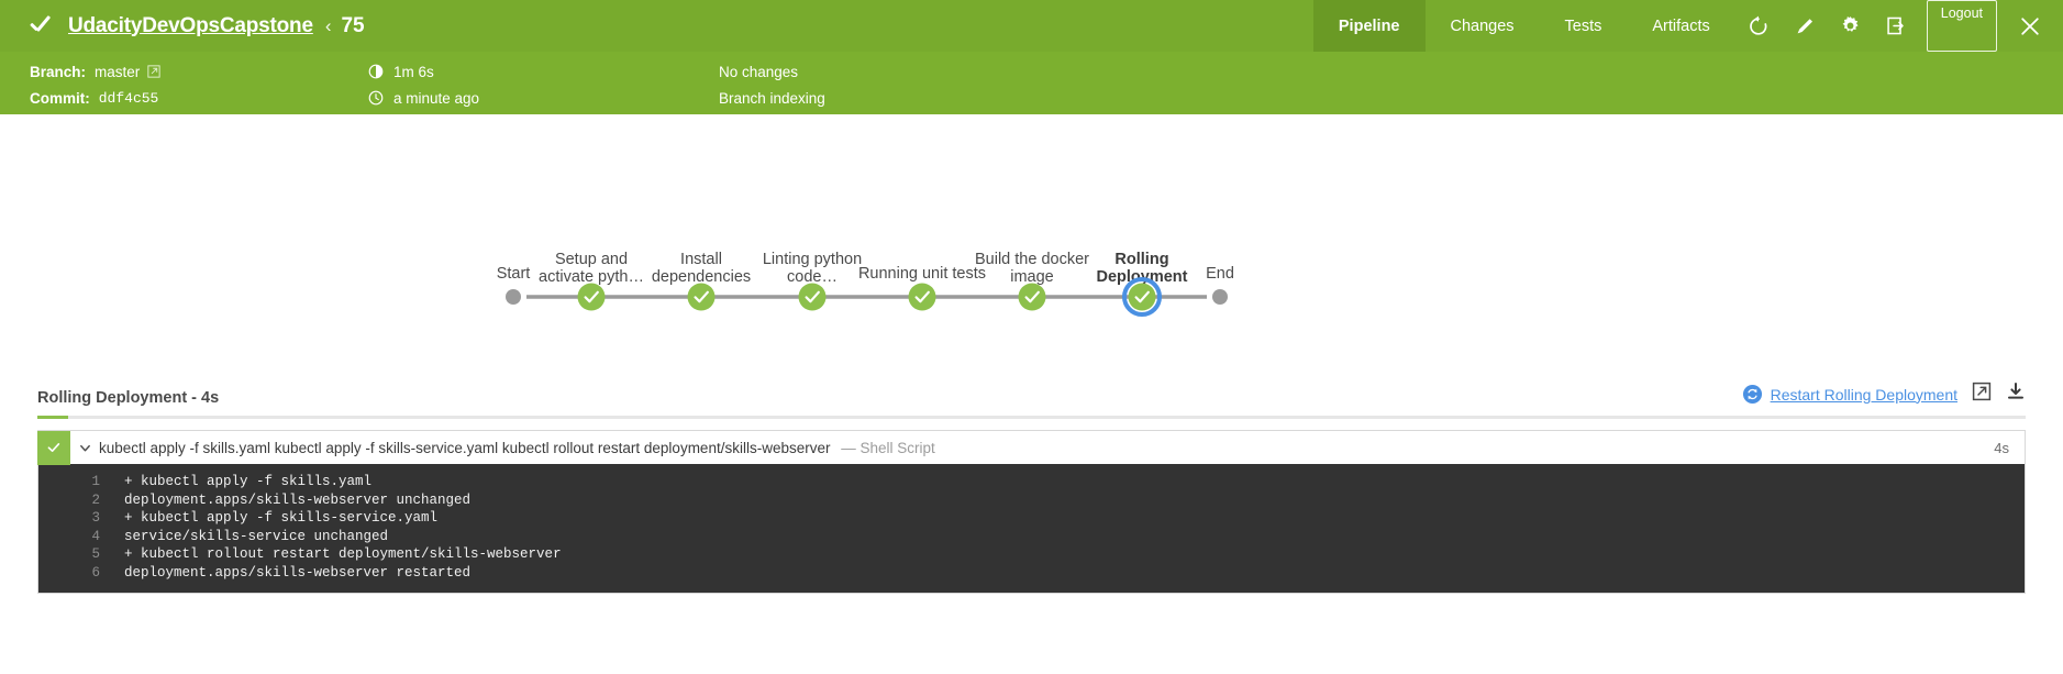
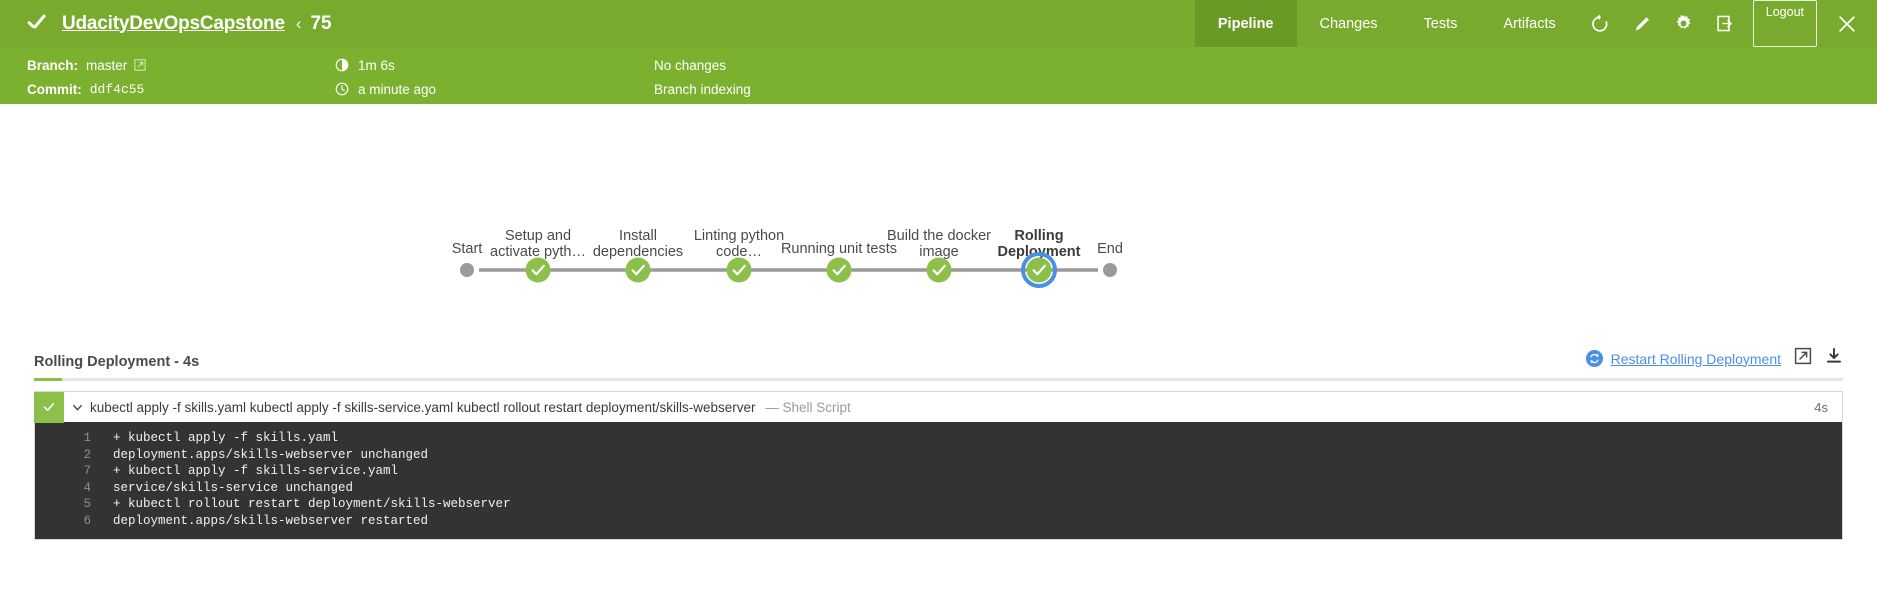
  UdacityDevOpsCapstone
  ‹
  75
  Pipeline
  Changes
  Tests
  Artifacts
  Logout
  Branch:
  master
  Commit:
  ddf4c55
  1m 6s
  a minute ago
  No changes
  Branch indexing
  Start
  Setup and
  activate pyth…
  Install
  dependencies
  Linting python
  code…
  Running unit tests
  Build the docker
  image
  Rolling
  Deployment
  End
  Rolling Deployment - 4s
  Restart Rolling Deployment
  kubectl apply -f skills.yaml kubectl apply -f skills-service.yaml kubectl rollout restart deployment/skills-webserver — Shell Script
  4s
  1
  + kubectl apply -f skills.yaml
  2
  deployment.apps/skills-webserver unchanged
- 3
+ 7
  + kubectl apply -f skills-service.yaml
  4
  service/skills-service unchanged
  5
  + kubectl rollout restart deployment/skills-webserver
  6
  deployment.apps/skills-webserver restarted
